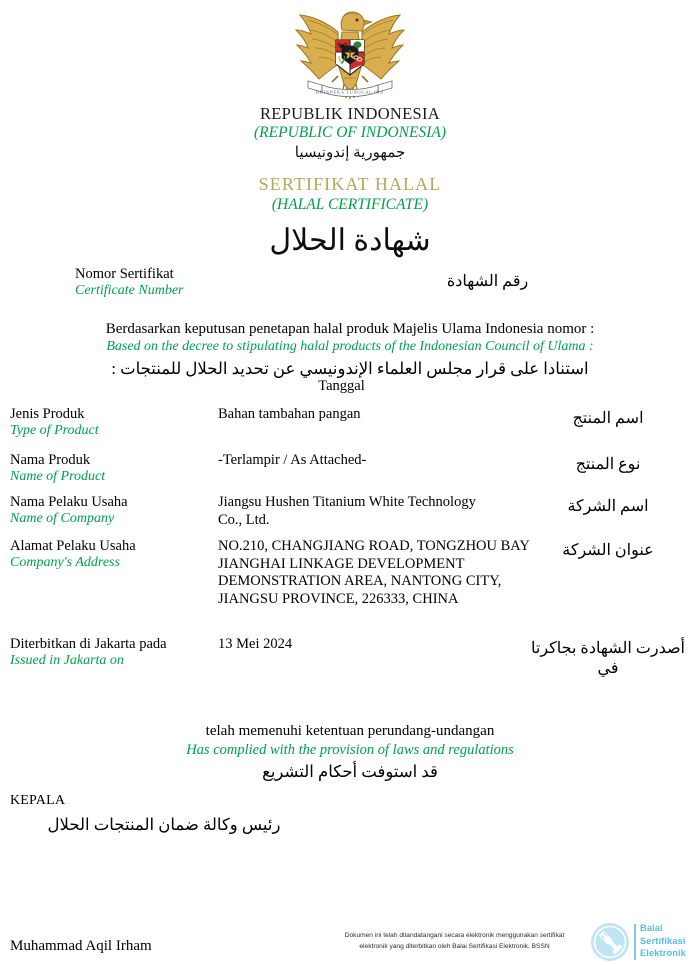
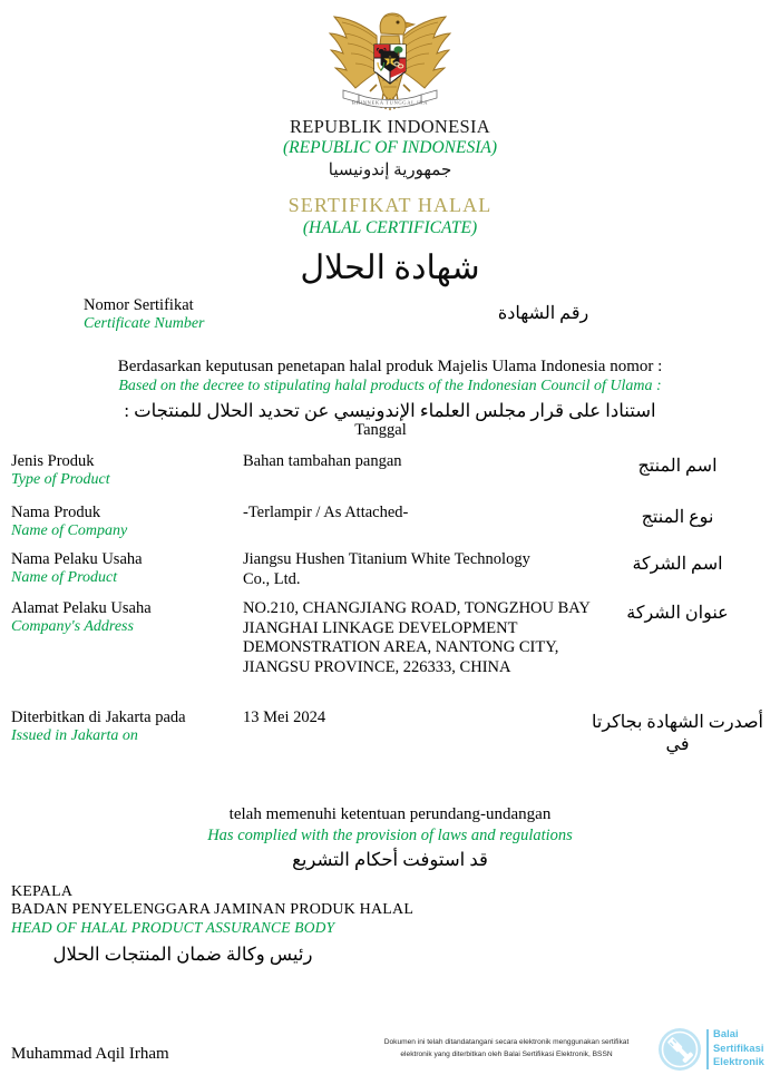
  REPUBLIK INDONESIA
  (REPUBLIC OF INDONESIA)
  جمهورية إندونيسيا
  SERTIFIKAT HALAL
  (HALAL CERTIFICATE)
  شهادة الحلال
  Nomor Sertifikat
  Certificate Number
  رقم الشهادة
  Berdasarkan keputusan penetapan halal produk Majelis Ulama Indonesia nomor :
  Based on the decree to stipulating halal products of the Indonesian Council of Ulama :
  استنادا على قرار مجلس العلماء الإندونيسي عن تحديد الحلال للمنتجات :
  Tanggal
  Jenis Produk
  Type of Product
  Bahan tambahan pangan
  اسم المنتج
  Nama Produk
- Name of Product
+ Name of Company
  -Terlampir / As Attached-
  نوع المنتج
  Nama Pelaku Usaha
- Name of Company
+ Name of Product
  Jiangsu Hushen Titanium White Technology
  Co., Ltd.
  اسم الشركة
  Alamat Pelaku Usaha
  Company's Address
  NO.210, CHANGJIANG ROAD, TONGZHOU BAY
  JIANGHAI LINKAGE DEVELOPMENT
  DEMONSTRATION AREA, NANTONG CITY,
  JIANGSU PROVINCE, 226333, CHINA
  عنوان الشركة
  Diterbitkan di Jakarta pada
  Issued in Jakarta on
  13 Mei 2024
  أصدرت الشهادة بجاكرتا في
  telah memenuhi ketentuan perundang-undangan
  Has complied with the provision of laws and regulations
  قد استوفت أحكام التشريع
  KEPALA
+ BADAN PENYELENGGARA JAMINAN PRODUK HALAL
+ HEAD OF HALAL PRODUCT ASSURANCE BODY
  رئيس وكالة ضمان المنتجات الحلال
  Muhammad Aqil Irham
  Balai
  Sertifikasi
  Elektronik
